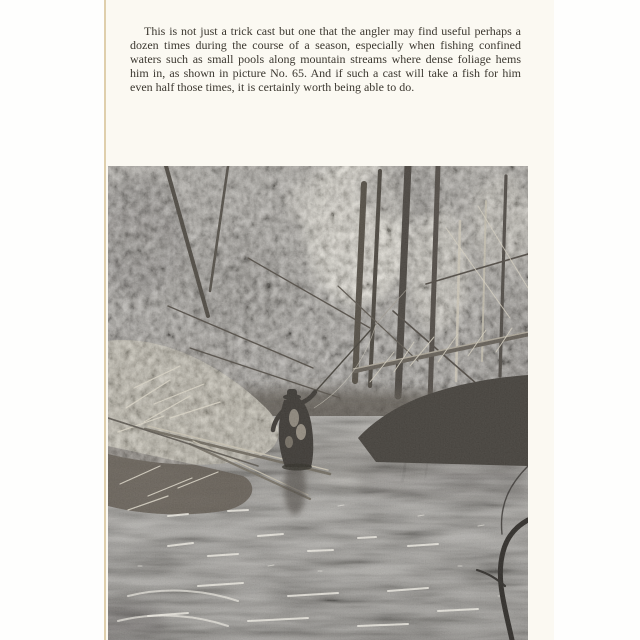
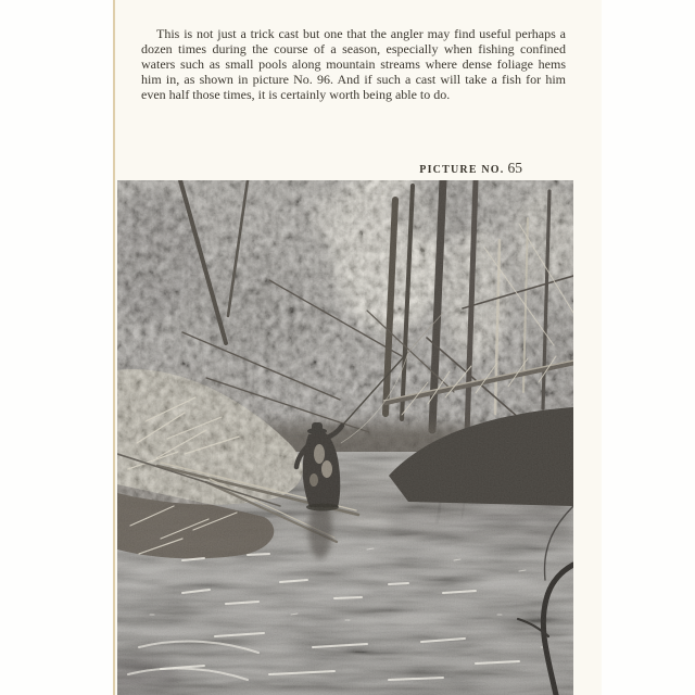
- This is not just a trick cast but one that the angler may find useful perhaps a dozen times during the course of a season, especially when fishing confined waters such as small pools along mountain streams where dense foliage hems him in, as shown in picture No. 65. And if such a cast will take a fish for him even half those times, it is certainly worth being able to do.
+ This is not just a trick cast but one that the angler may find useful perhaps a dozen times during the course of a season, especially when fishing confined waters such as small pools along mountain streams where dense foliage hems him in, as shown in picture No. 96. And if such a cast will take a fish for him even half those times, it is certainly worth being able to do.
+ PICTURE NO. 65
